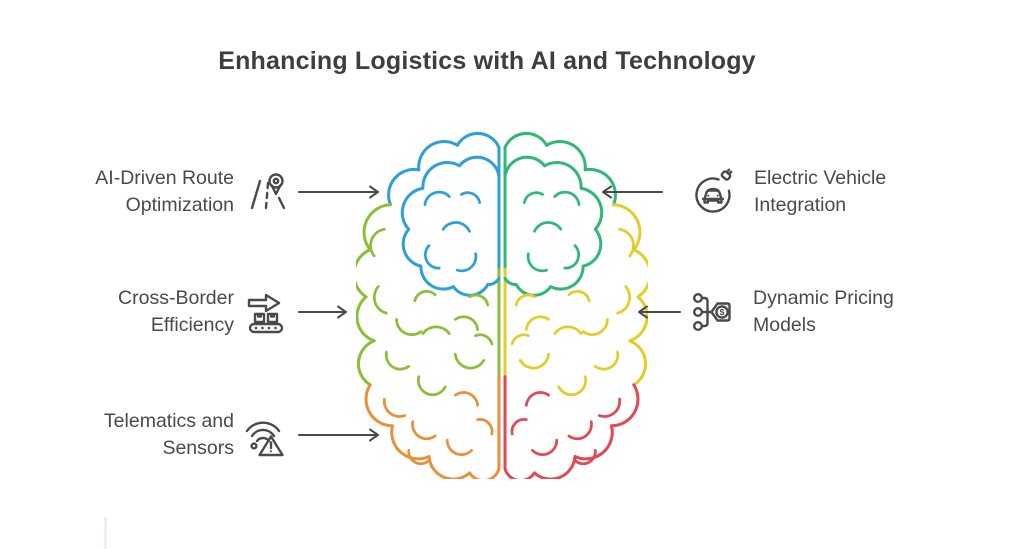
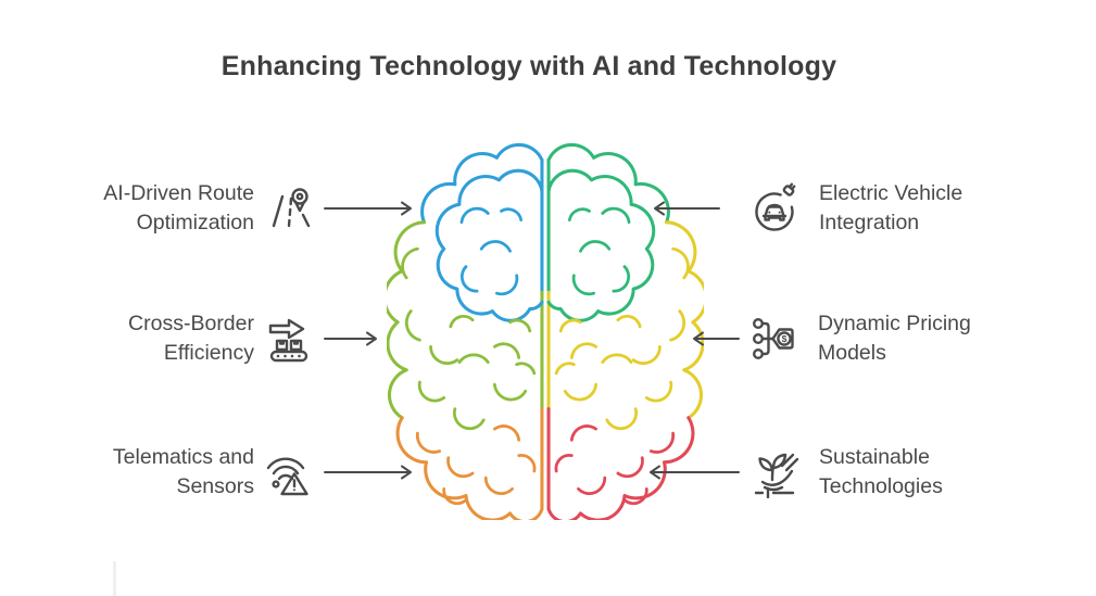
- Enhancing Logistics with AI and Technology
+ Enhancing Technology with AI and Technology
  AI-Driven Route
  Optimization
  Cross-Border
  Efficiency
  Telematics and
  Sensors
  Electric Vehicle
  Integration
  $
  Dynamic Pricing
  Models
+ Sustainable
+ Technologies
